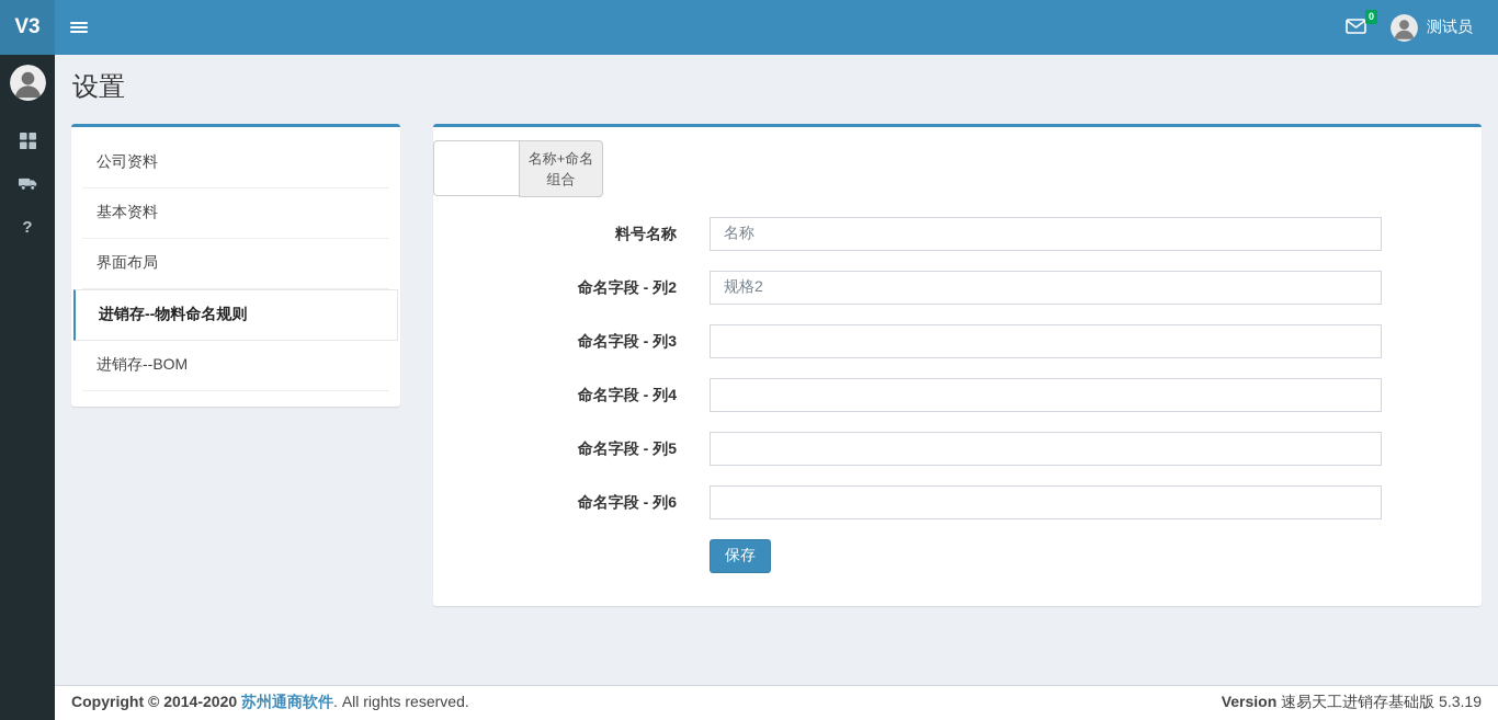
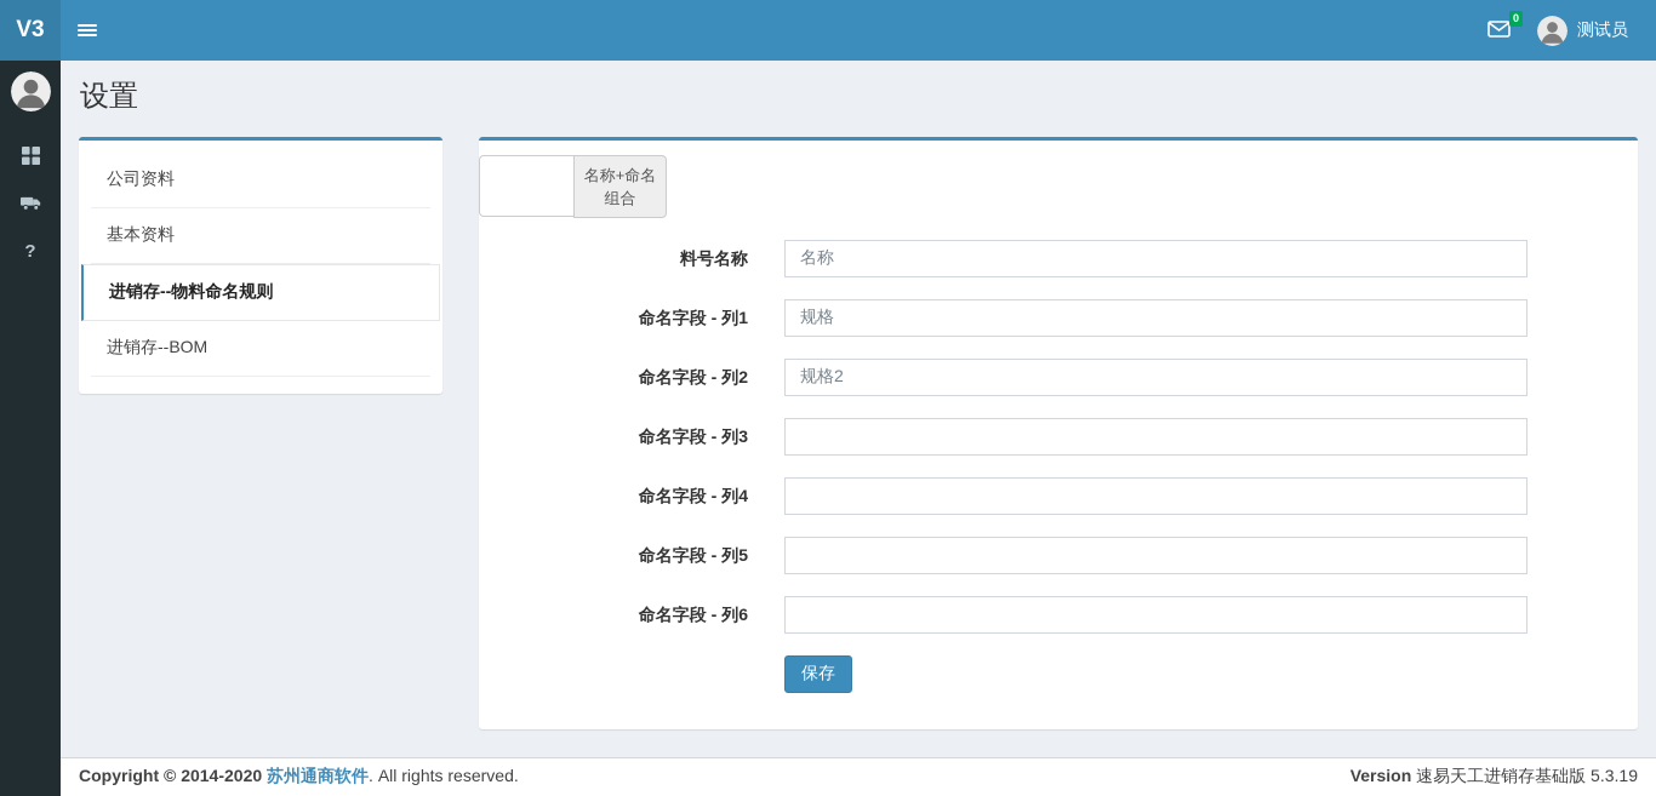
  V3
  0
  测试员
  ?
  设置
  公司资料
  基本资料
- 界面布局
  进销存--物料命名规则
  进销存--BOM
  名称+命名
  组合
  料号名称
  名称
+ 命名字段 - 列1
+ 规格
  命名字段 - 列2
  规格2
  命名字段 - 列3
  命名字段 - 列4
  命名字段 - 列5
  命名字段 - 列6
  保存
  Copyright © 2014-2020 苏州通商软件. All rights reserved.
  Version 速易天工进销存基础版 5.3.19
